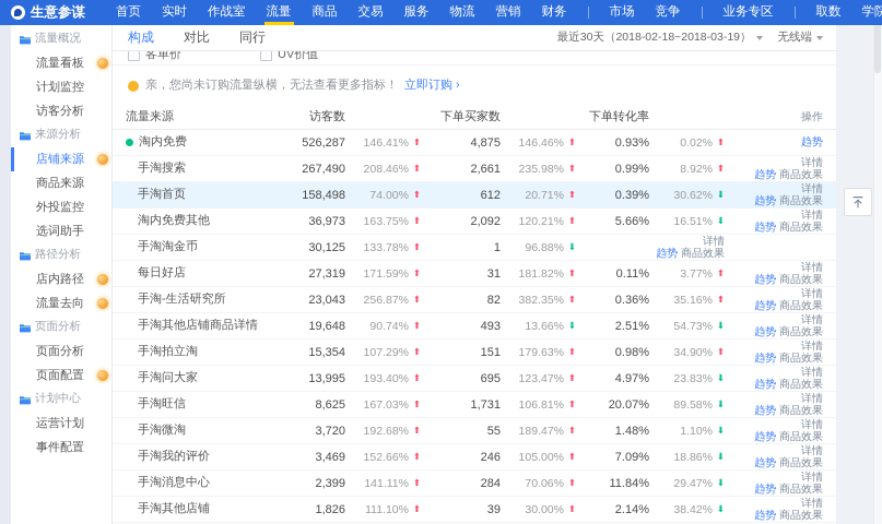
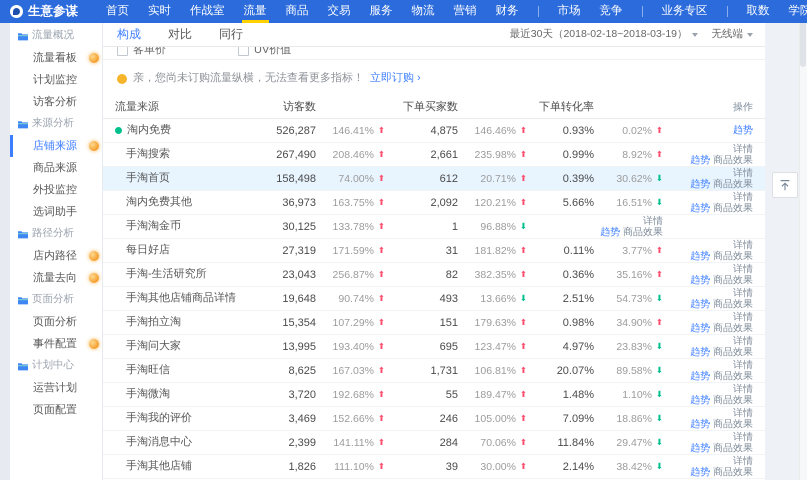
  生意参谋
  首页
  实时
  作战室
  流量
  商品
  交易
  服务
  物流
  营销
  财务
  市场
  竞争
  业务专区
  取数
  学院
  流量概况
  流量看板
  计划监控
  访客分析
  来源分析
  店铺来源
  商品来源
  外投监控
  选词助手
  路径分析
  店内路径
  流量去向
  页面分析
  页面分析
- 页面配置
+ 事件配置
  计划中心
  运营计划
- 事件配置
+ 页面配置
  构成
  对比
  同行
  最近30天（2018-02-18~2018-03-19）
  无线端
  客单价
  UV价值
  亲，您尚未订购流量纵横，无法查看更多指标！
  立即订购 ›
  流量来源
  访客数
  下单买家数
  下单转化率
  操作
  淘内免费
  526,287
  146.41%
  4,875
  146.46%
  0.93%
  0.02%
  趋势
  手淘搜索
  267,490
  208.46%
  2,661
  235.98%
  0.99%
  8.92%
  详情
  趋势 商品效果
  手淘首页
  158,498
  74.00%
  612
  20.71%
  0.39%
  30.62%
  详情
  趋势 商品效果
  淘内免费其他
  36,973
  163.75%
  2,092
  120.21%
  5.66%
  16.51%
  详情
  趋势 商品效果
  手淘淘金币
  30,125
  133.78%
  1
  96.88%
  详情
  趋势 商品效果
  每日好店
  27,319
  171.59%
  31
  181.82%
  0.11%
  3.77%
  详情
  趋势 商品效果
  手淘-生活研究所
  23,043
  256.87%
  82
  382.35%
  0.36%
  35.16%
  详情
  趋势 商品效果
  手淘其他店铺商品详情
  19,648
  90.74%
  493
  13.66%
  2.51%
  54.73%
  详情
  趋势 商品效果
  手淘拍立淘
  15,354
  107.29%
  151
  179.63%
  0.98%
  34.90%
  详情
  趋势 商品效果
  手淘问大家
  13,995
  193.40%
  695
  123.47%
  4.97%
  23.83%
  详情
  趋势 商品效果
  手淘旺信
  8,625
  167.03%
  1,731
  106.81%
  20.07%
  89.58%
  详情
  趋势 商品效果
  手淘微淘
  3,720
  192.68%
  55
  189.47%
  1.48%
  1.10%
  详情
  趋势 商品效果
  手淘我的评价
  3,469
  152.66%
  246
  105.00%
  7.09%
  18.86%
  详情
  趋势 商品效果
  手淘消息中心
  2,399
  141.11%
  284
  70.06%
  11.84%
  29.47%
  详情
  趋势 商品效果
  手淘其他店铺
  1,826
  111.10%
  39
  30.00%
  2.14%
  38.42%
  详情
  趋势 商品效果
